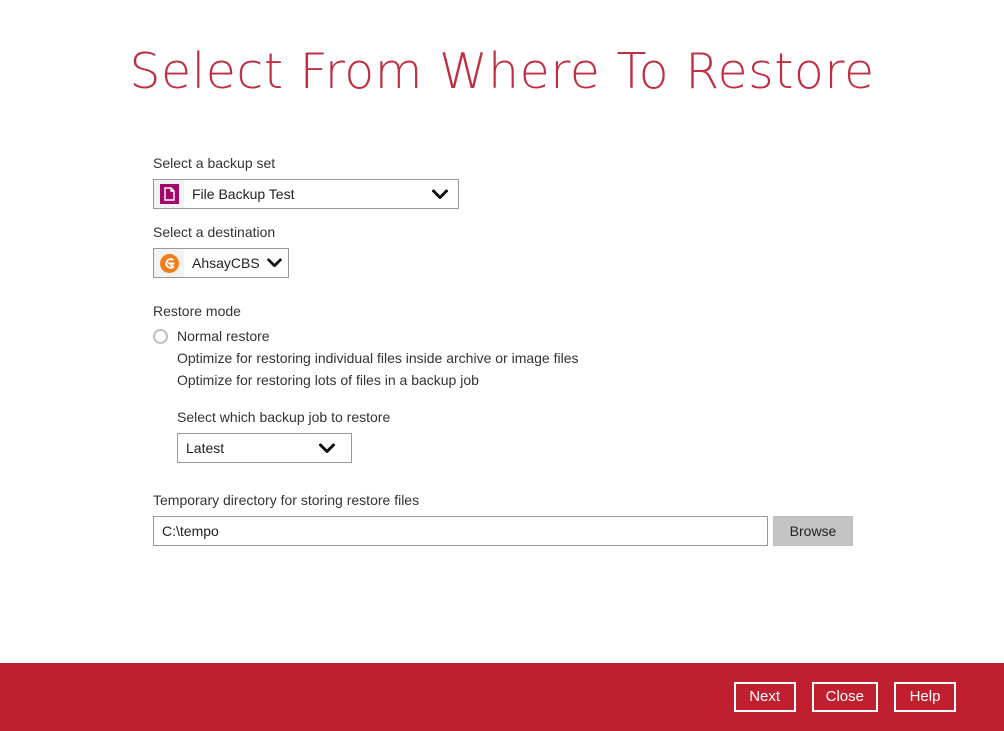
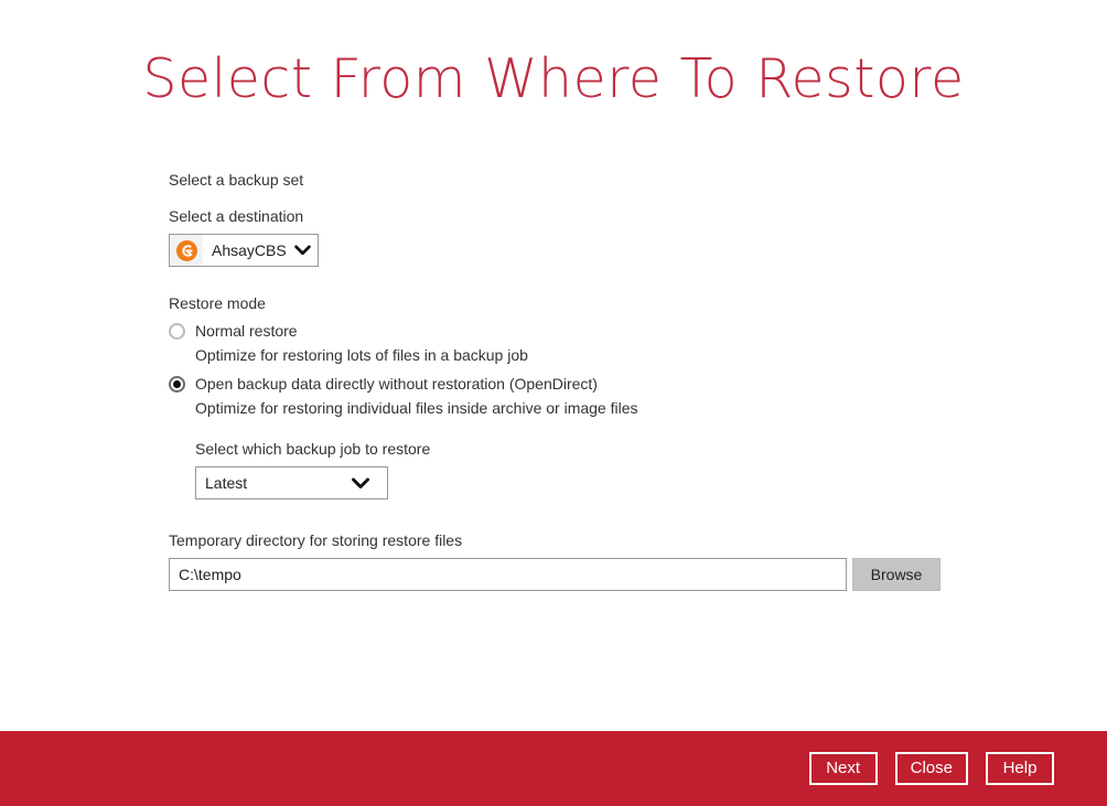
  Select From Where To Restore
  Select a backup set
- File Backup Test
  Select a destination
  AhsayCBS
  Restore mode
  Normal restore
- Optimize for restoring individual files inside archive or image files
+ Optimize for restoring lots of files in a backup job
+ Open backup data directly without restoration (OpenDirect)
- Optimize for restoring lots of files in a backup job
+ Optimize for restoring individual files inside archive or image files
  Select which backup job to restore
  Latest
  Temporary directory for storing restore files
  C:\tempo
  Browse
  Next
  Close
  Help
